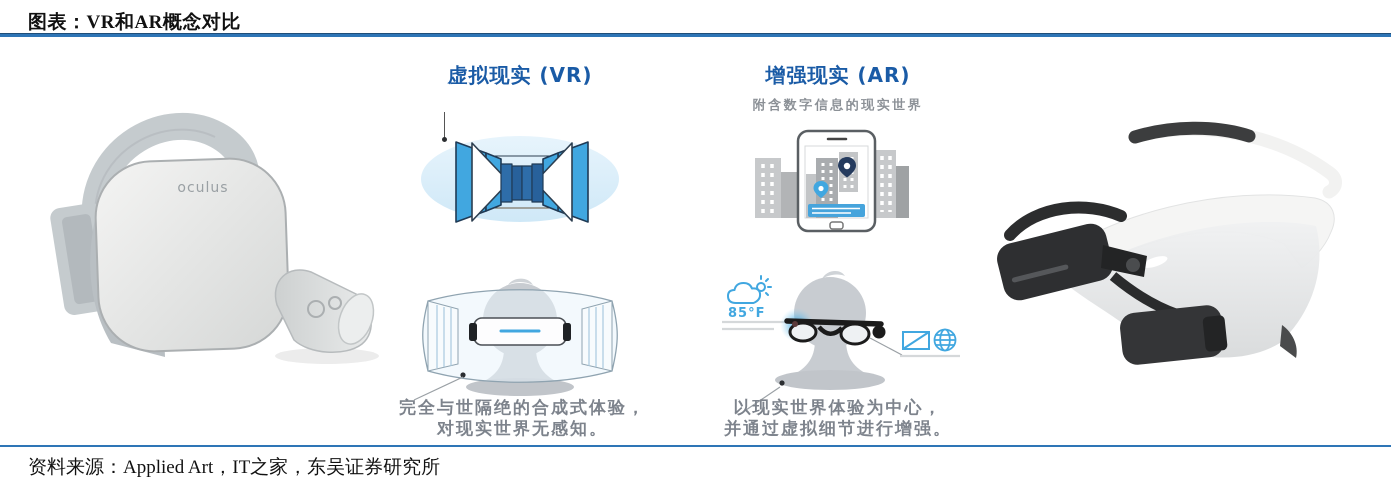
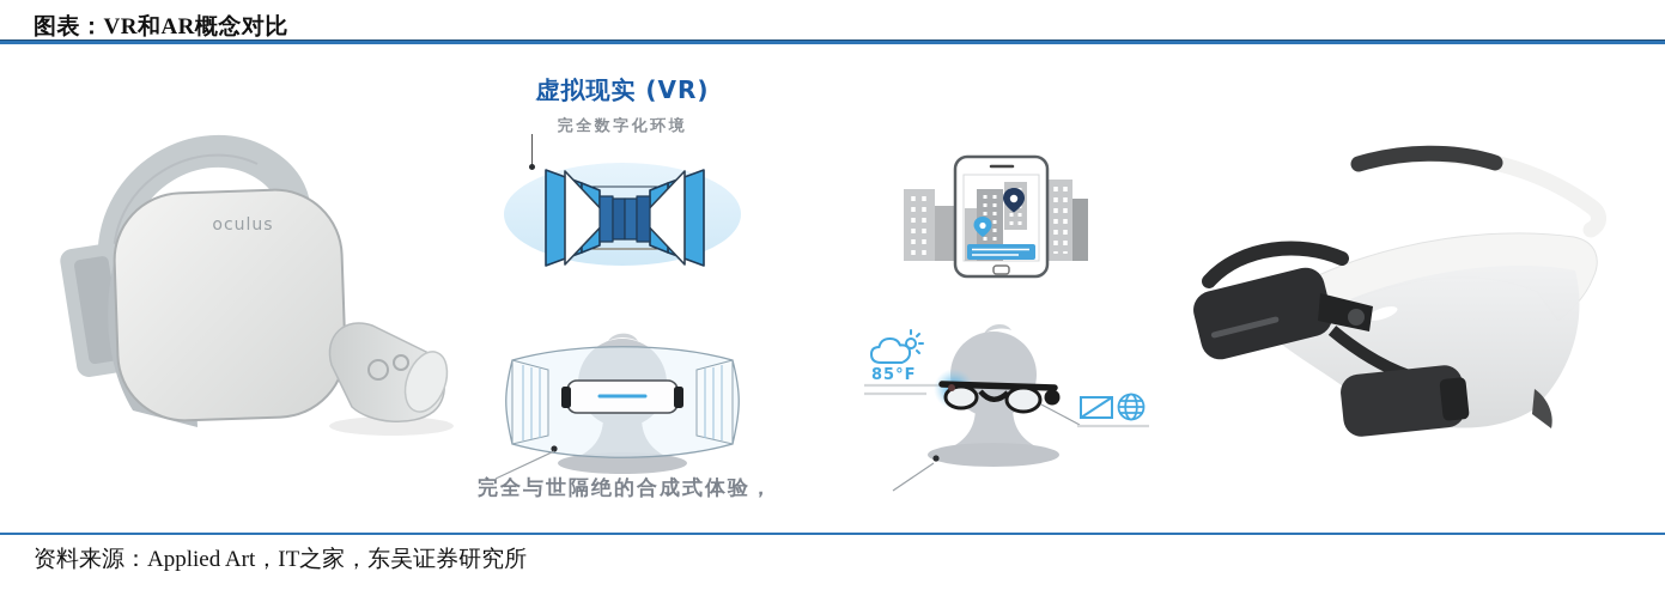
  图表：VR和AR概念对比
  oculus
  虚拟现实 (VR)
+ 完全数字化环境
  完全与世隔绝的合成式体验，
- 对现实世界无感知。
- 增强现实 (AR)
- 附含数字信息的现实世界
  85°F
- 以现实世界体验为中心，
- 并通过虚拟细节进行增强。
  资料来源：Applied Art，IT之家，东吴证券研究所
